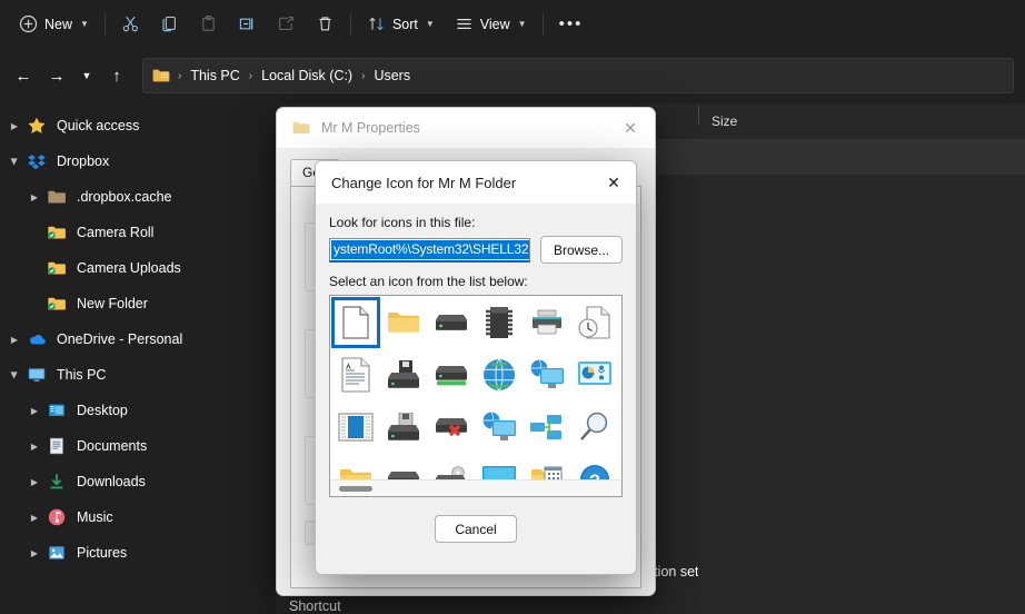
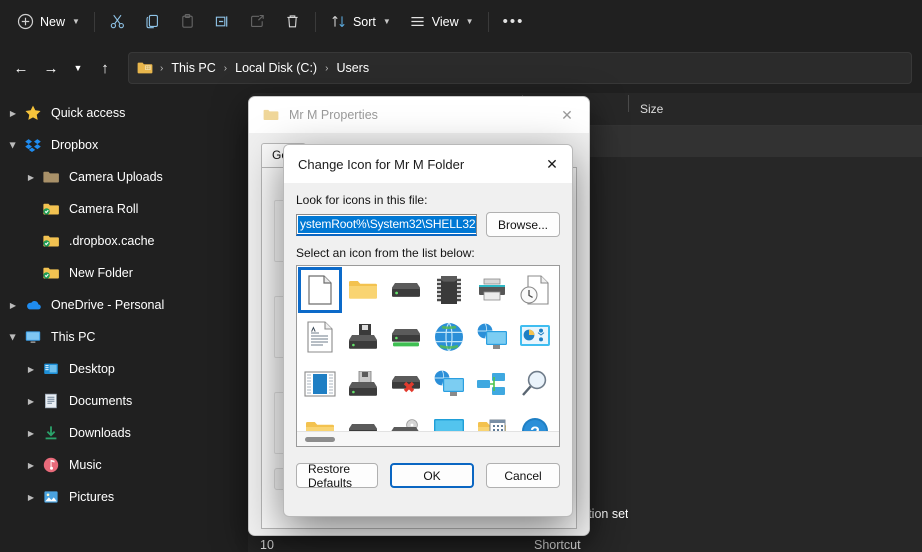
  New
  ▼
  Sort
  ▼
  View
  ▼
  •••
  ←
  →
  ▼
  ↑
  ›
  This PC
  ›
  Local Disk (C:)
  ›
  Users
  ▶
  Quick access
  Dropbox
  ▶
- .dropbox.cache
+ Camera Uploads
  Camera Roll
- Camera Uploads
+ .dropbox.cache
  New Folder
  ▶
  OneDrive - Personal
  This PC
  ▶
  Desktop
  ▶
  Documents
  ▶
  Downloads
  ▶
  Music
  ▶
  Pictures
  Size
+ 10
  Shortcut
  Mr M Properties
  ✕
  Change Icon for Mr M Folder
  ✕
  Look for icons in this file:
  ystemRoot%\System32\SHELL32
  Browse...
  Select an icon from the list below:
+ Restore Defaults
+ OK
  Cancel
